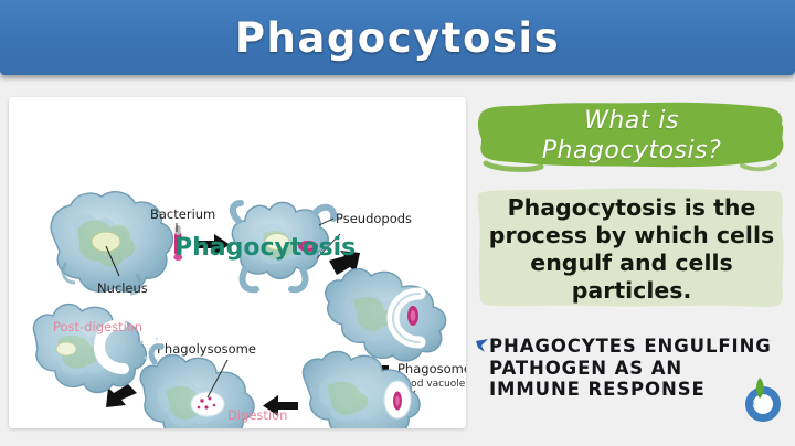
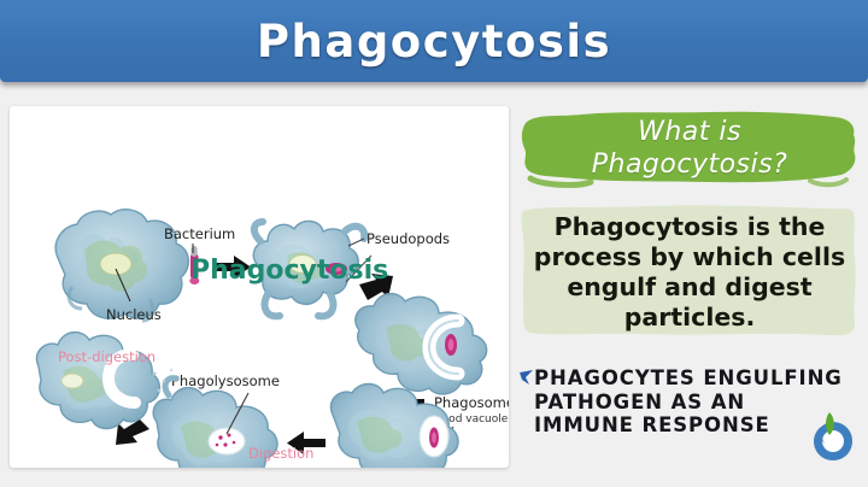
  Phagocytosis
  Nucleus
  Bacterium
  Pseudopods
  Phagosom
  hagolysosome
  Digestion
  Post-digestion
  Phagocytosis
  What is
  Phagocytosis?
- Phagocytosis is the process by which cells engulf and cells particles.
+ Phagocytosis is the process by which cells engulf and digest particles.
  PHAGOCYTES ENGULFING
  PATHOGEN AS AN
  IMMUNE RESPONSE
